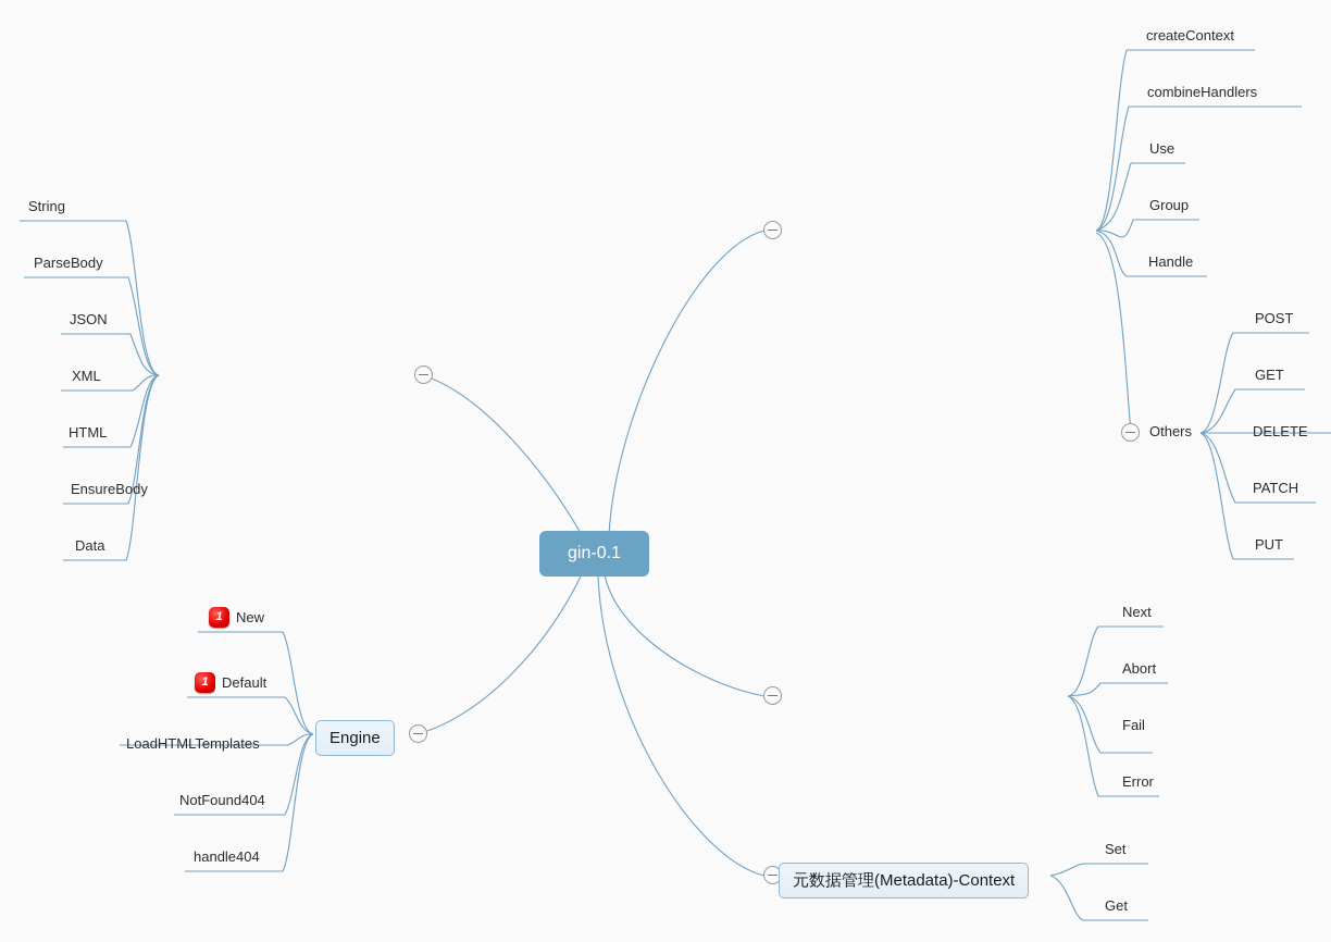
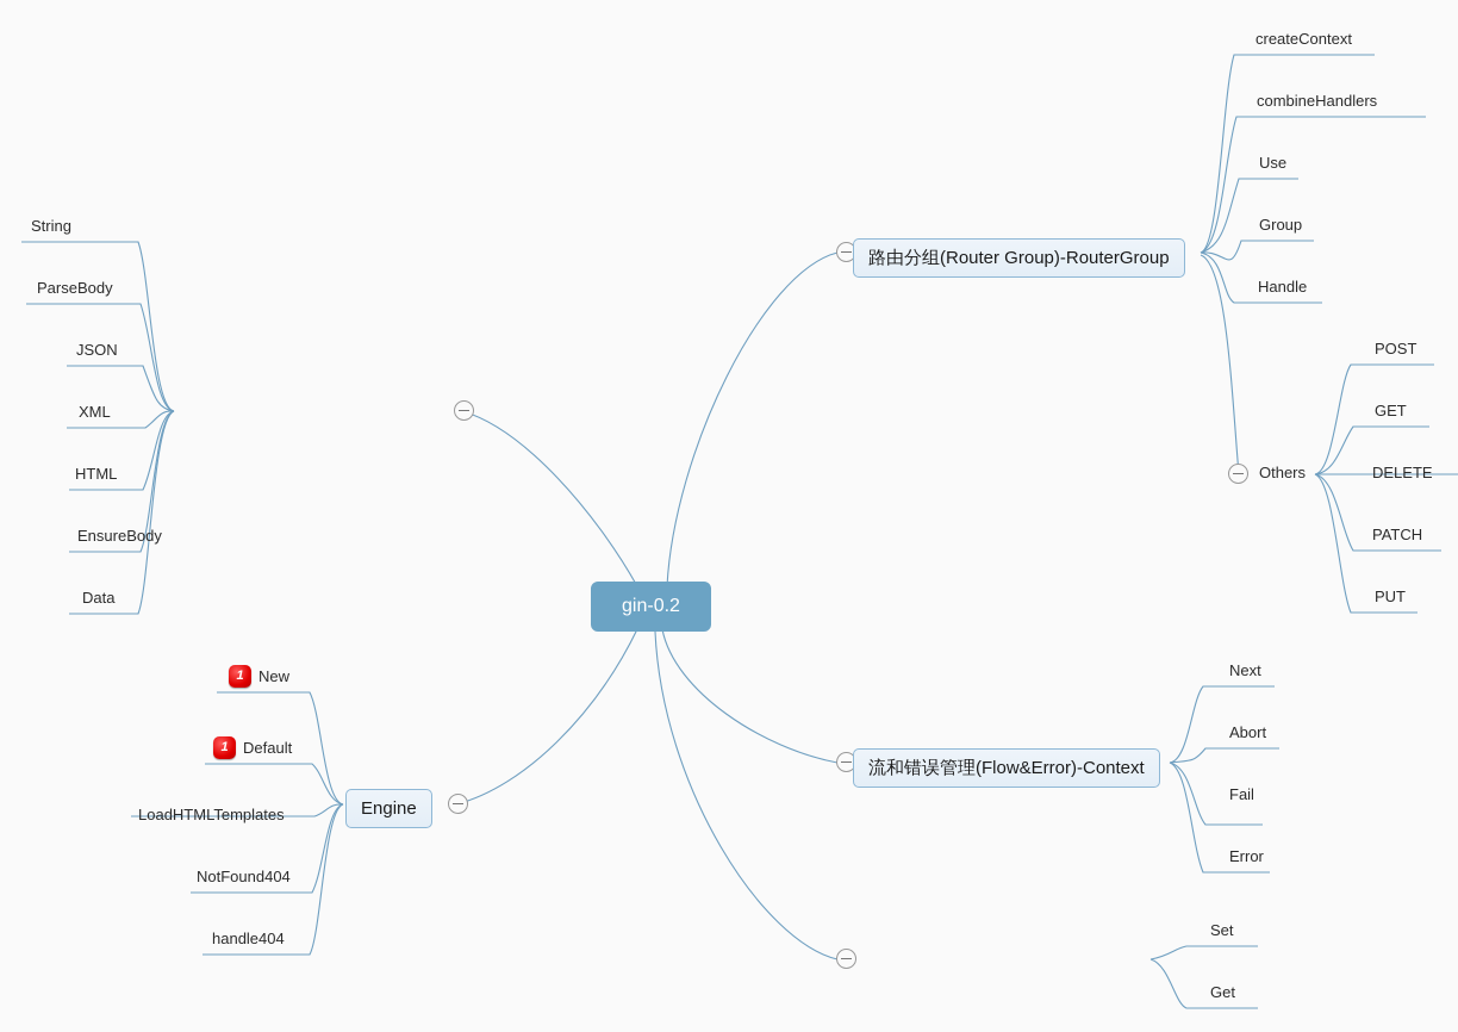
- gin-0.1
+ gin-0.2
+ 路由分组(Router Group)-RouterGroup
  createContext
  combineHandlers
  Use
  Group
  Handle
  Others
  POST
  GET
  DELETE
  PATCH
  PUT
  String
  ParseBody
  JSON
  XML
  HTML
  EnsureBody
  Data
  Engine
  1
  New
  1
  Default
  LoadHTMLTemplates
  NotFound404
  handle404
+ 流和错误管理(Flow&Error)-Context
  Next
  Abort
  Fail
  Error
- 元数据管理(Metadata)-Context
  Set
  Get
